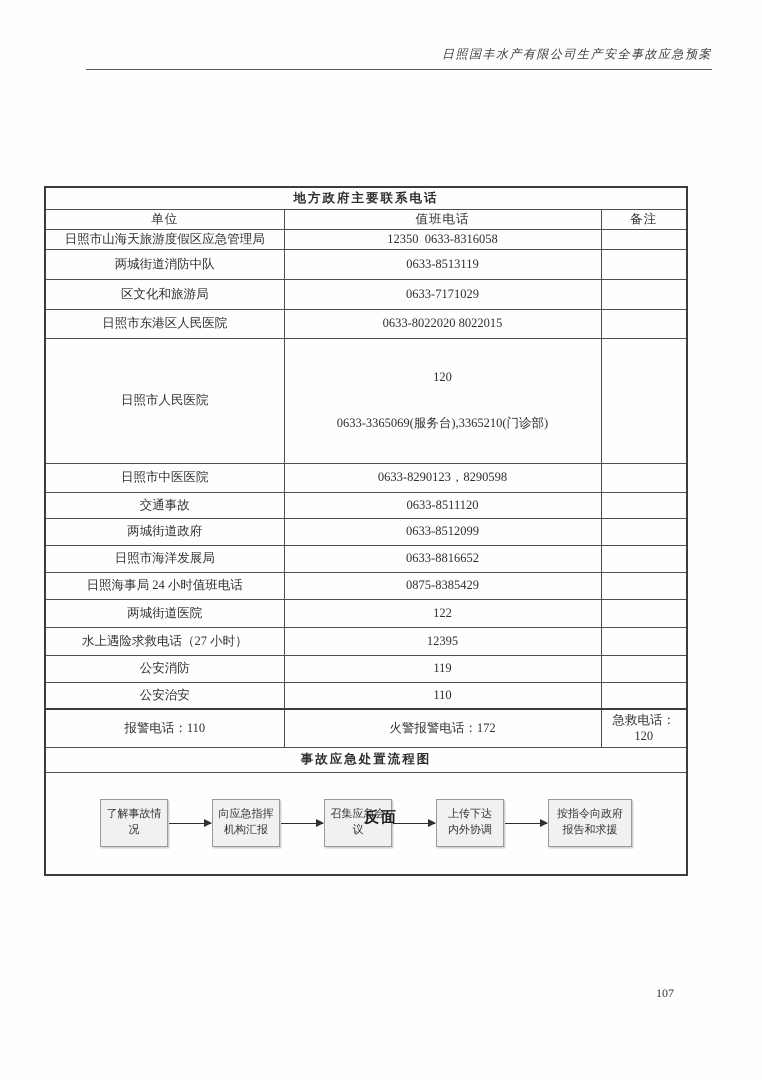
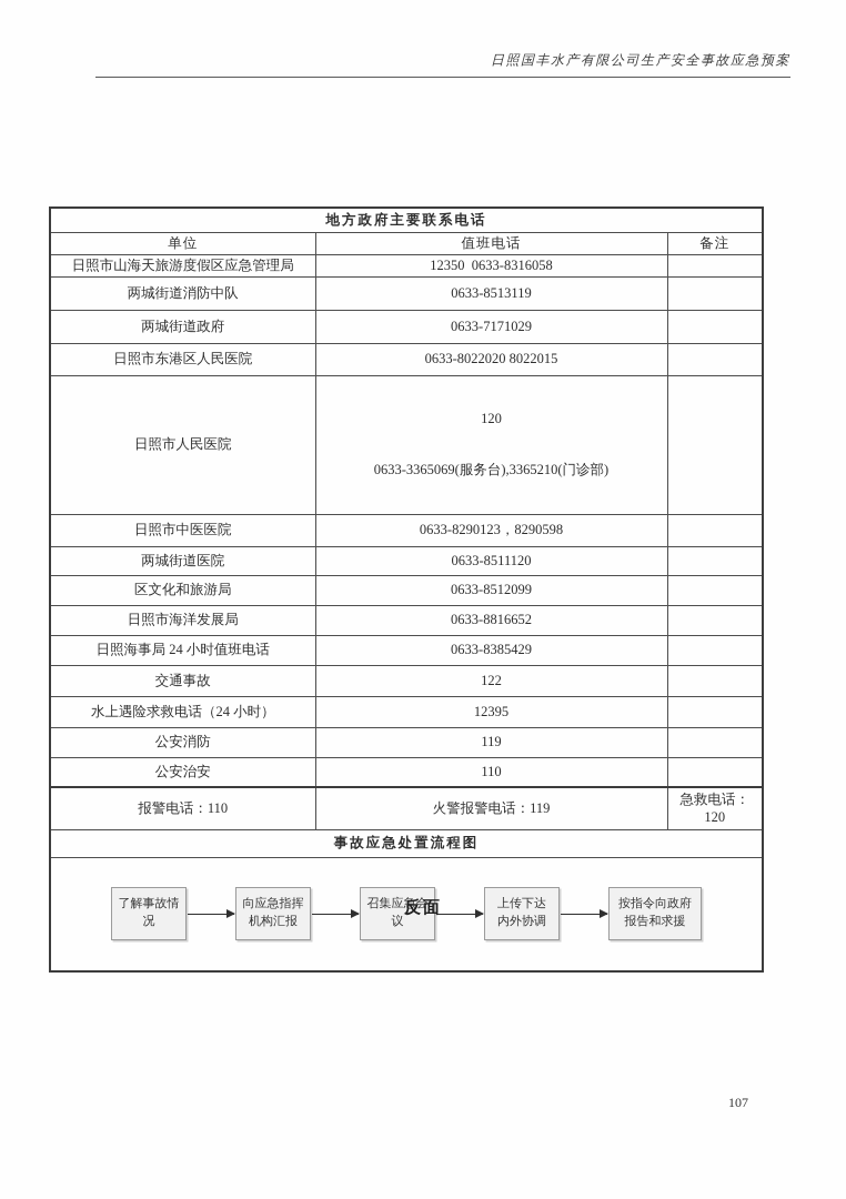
  日照国丰水产有限公司生产安全事故应急预案
  地方政府主要联系电话
  单位	值班电话	备注
  日照市山海天旅游度假区应急管理局	12350 0633-8316058
  两城街道消防中队	0633-8513119
- 区文化和旅游局	0633-7171029
+ 两城街道政府	0633-7171029
  日照市东港区人民医院	0633-8022020 8022015
  日照市人民医院	120 0633-3365069(服务台),3365210(门诊部)
  日照市中医医院	0633-8290123，8290598
- 交通事故	0633-8511120
+ 两城街道医院	0633-8511120
- 两城街道政府	0633-8512099
+ 区文化和旅游局	0633-8512099
  日照市海洋发展局	0633-8816652
- 日照海事局 24 小时值班电话	0875-8385429
+ 日照海事局 24 小时值班电话	0633-8385429
- 两城街道医院	122
+ 交通事故	122
- 水上遇险求救电话（27 小时）	12395
+ 水上遇险求救电话（24 小时）	12395
  公安消防	119
  公安治安	110
- 报警电话：110	火警报警电话：172	急救电话： 120
+ 报警电话：110	火警报警电话：119	急救电话： 120
  事故应急处置流程图
  了解事故情 况 向应急指挥 机构汇报 召集应急会 议 上传下达 内外协调 按指令向政府 报告和求援
  反面
  107
